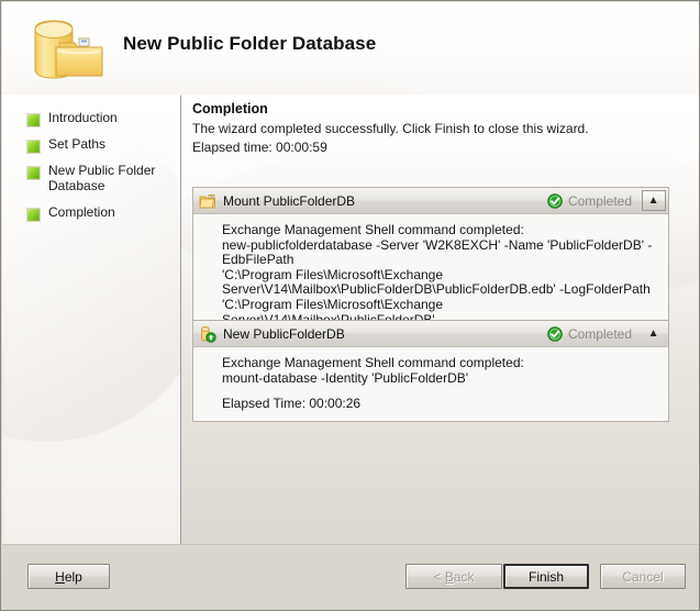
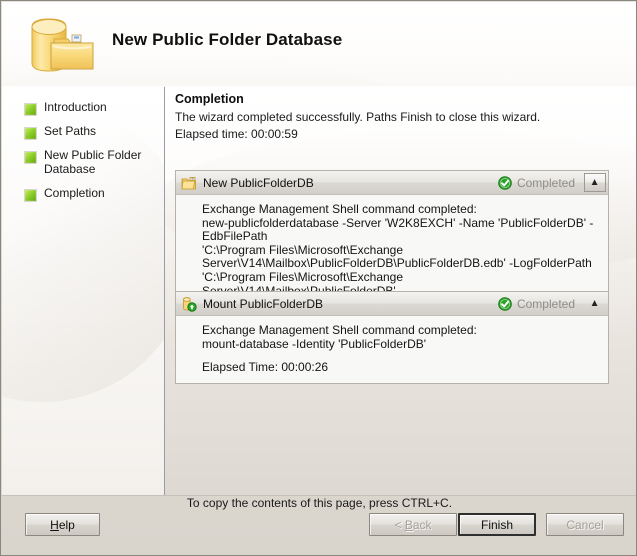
  New Public Folder Database
  Introduction
  Set Paths
  New Public Folder Database
  Completion
  Completion
- The wizard completed successfully. Click Finish to close this wizard.
+ The wizard completed successfully. Paths Finish to close this wizard.
  Elapsed time: 00:00:59
- Mount PublicFolderDB
+ New PublicFolderDB
  Completed
  ▲
  Exchange Management Shell command completed:
  new-publicfolderdatabase -Server 'W2K8EXCH' -Name 'PublicFolderDB' -EdbFilePath
  'C:\Program Files\Microsoft\Exchange
  Server\V14\Mailbox\PublicFolderDB\PublicFolderDB.edb' -LogFolderPath
- New PublicFolderDB
+ Mount PublicFolderDB
  Completed
  ▲
  Exchange Management Shell command completed:
  mount-database -Identity 'PublicFolderDB'
  Elapsed Time: 00:00:26
+ To copy the contents of this page, press CTRL+C.
  Help
  < Back
  Finish
  Cancel
